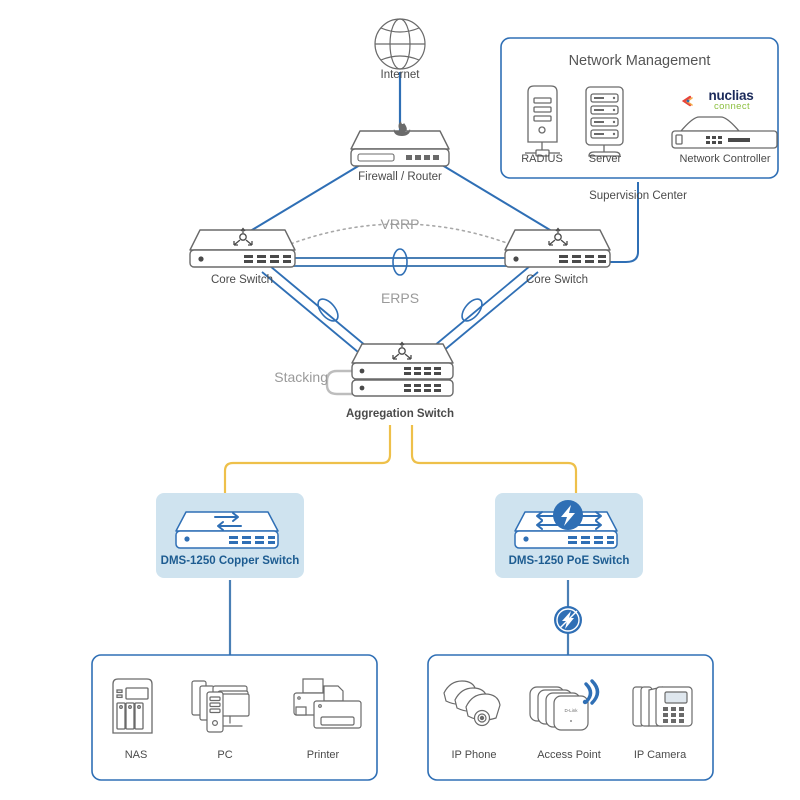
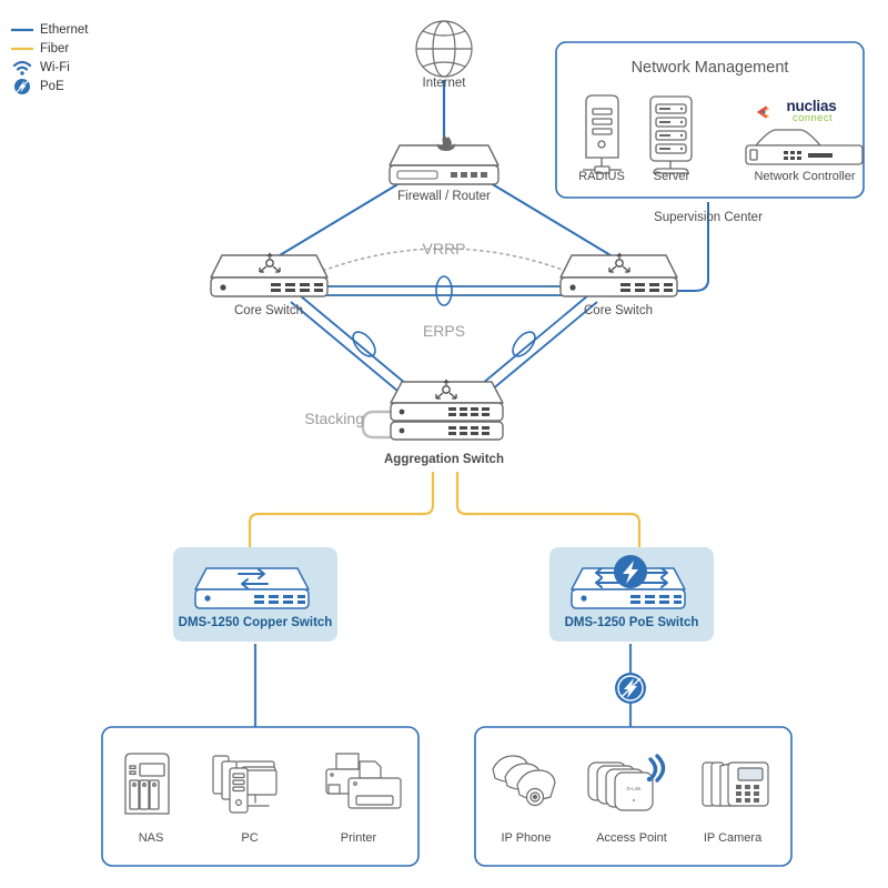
+ Ethernet
+ Fiber
+ Wi-Fi
+ PoE
  Internet
  Firewall / Router
  Core Switch
  Core Switch
  Aggregation Switch
  Stacking
  VRRP
  ERPS
  Supervision Center
  Network Management
  RADIUS
  Server
  Network Controller
  nuclias
  connect
  DMS-1250 Copper Switch
  DMS-1250 PoE Switch
  NAS
  PC
  Printer
  IP Phone
  Access Point
  IP Camera
